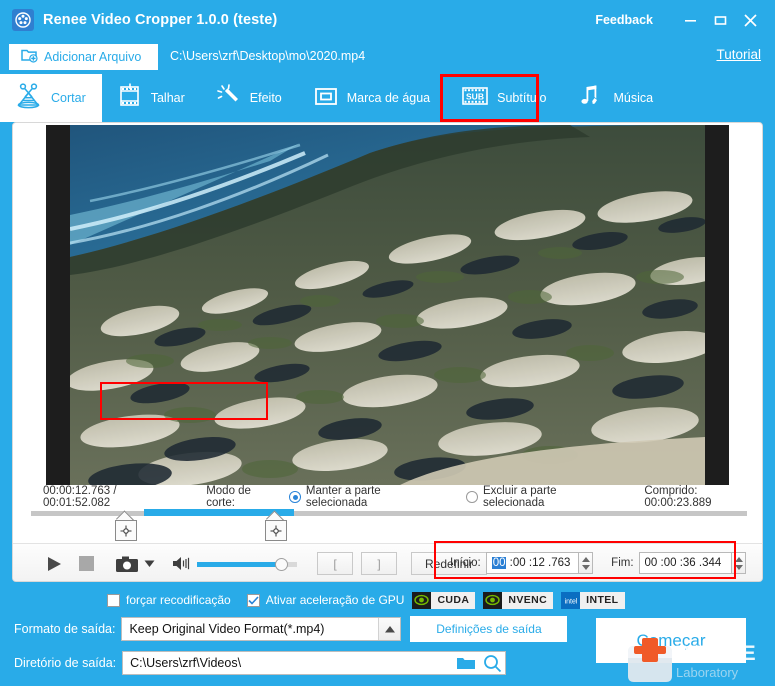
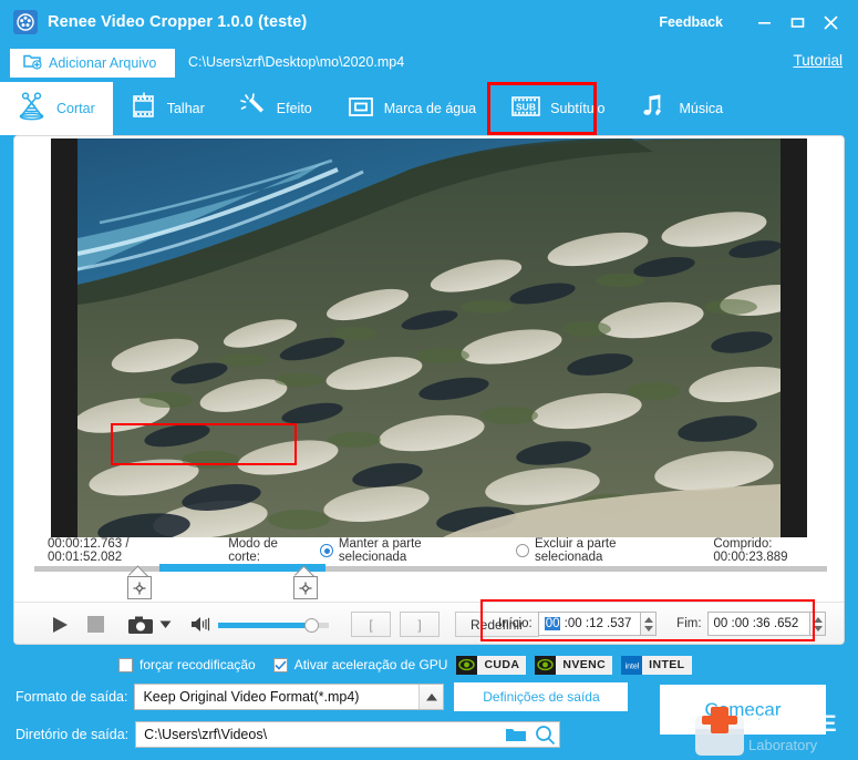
  Renee Video Cropper 1.0.0 (teste)
  Feedback
  Adicionar Arquivo
  C:\Users\zrf\Desktop\mo\2020.mp4
  Tutorial
  Cortar
  Talhar
  Efeito
  Marca de água
  SUB
  Subtítulo
  Música
  00:00:12.763 / 00:01:52.082
  Modo de corte:
  Manter a parte selecionada
  Excluir a parte selecionada
  Comprido: 00:00:23.889
  [
  ]
  Redefinir
  Início:
  00
  :
  00
  :
  12
  .
- 763
+ 537
  Fim:
  00
  :
  00
  :
  36
  .
- 344
+ 652
  forçar recodificação
  Ativar aceleração de GPU
  CUDA
  NVENC
  INTEL
  Formato de saída:
  Keep Original Video Format(*.mp4)
  Definições de saída
  Diretório de saída:
  C:\Users\zrf\Videos\
  meçar
  RENE.E
  Laboratory
